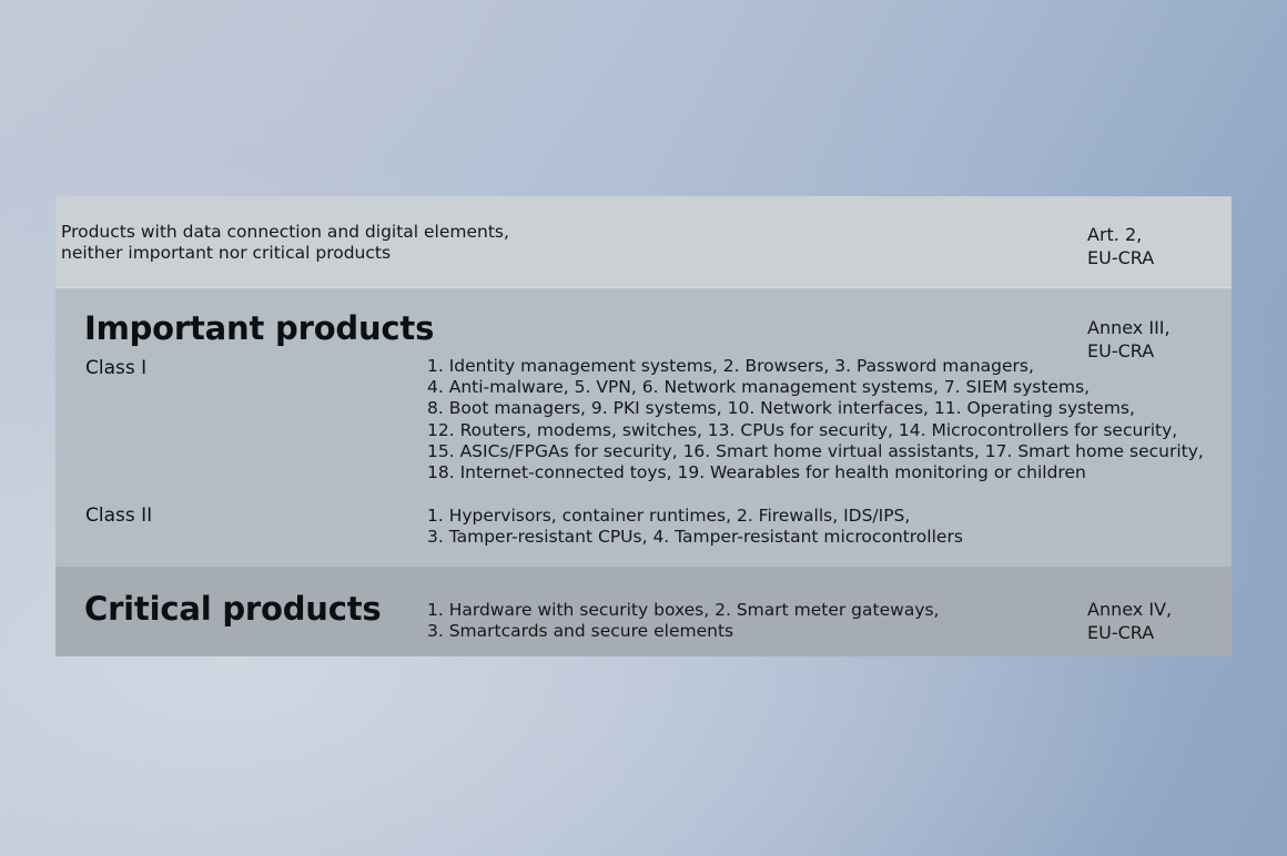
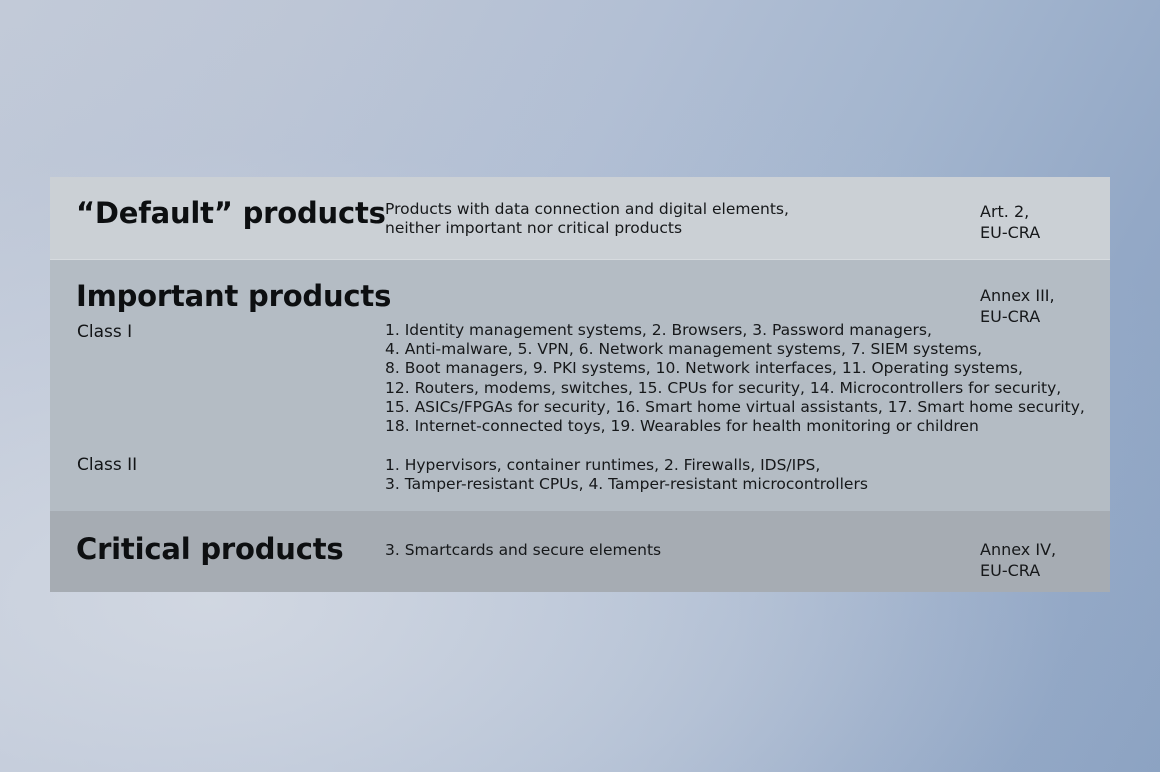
+ “Default” products
  Products with data connection and digital elements,
  neither important nor critical products
  Art. 2,
  EU-CRA
  Important products
  Class I
  Class II
  1. Identity management systems, 2. Browsers, 3. Password managers,
  4. Anti-malware, 5. VPN, 6. Network management systems, 7. SIEM systems,
  8. Boot managers, 9. PKI systems, 10. Network interfaces, 11. Operating systems,
- 12. Routers, modems, switches, 13. CPUs for security, 14. Microcontrollers for security,
+ 12. Routers, modems, switches, 15. CPUs for security, 14. Microcontrollers for security,
  15. ASICs/FPGAs for security, 16. Smart home virtual assistants, 17. Smart home security,
  18. Internet-connected toys, 19. Wearables for health monitoring or children
  1. Hypervisors, container runtimes, 2. Firewalls, IDS/IPS,
  3. Tamper-resistant CPUs, 4. Tamper-resistant microcontrollers
  Annex III,
  EU-CRA
  Critical products
- 1. Hardware with security boxes, 2. Smart meter gateways,
  3. Smartcards and secure elements
  Annex IV,
  EU-CRA
